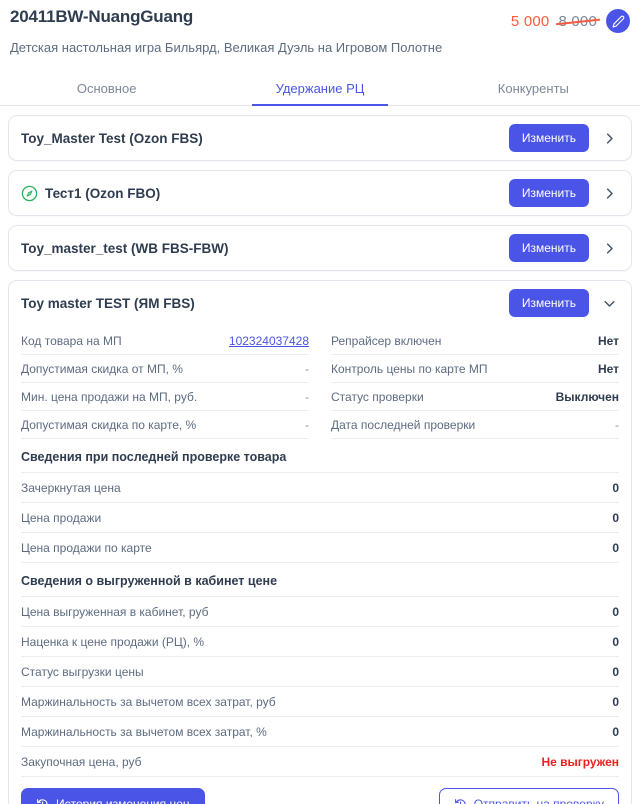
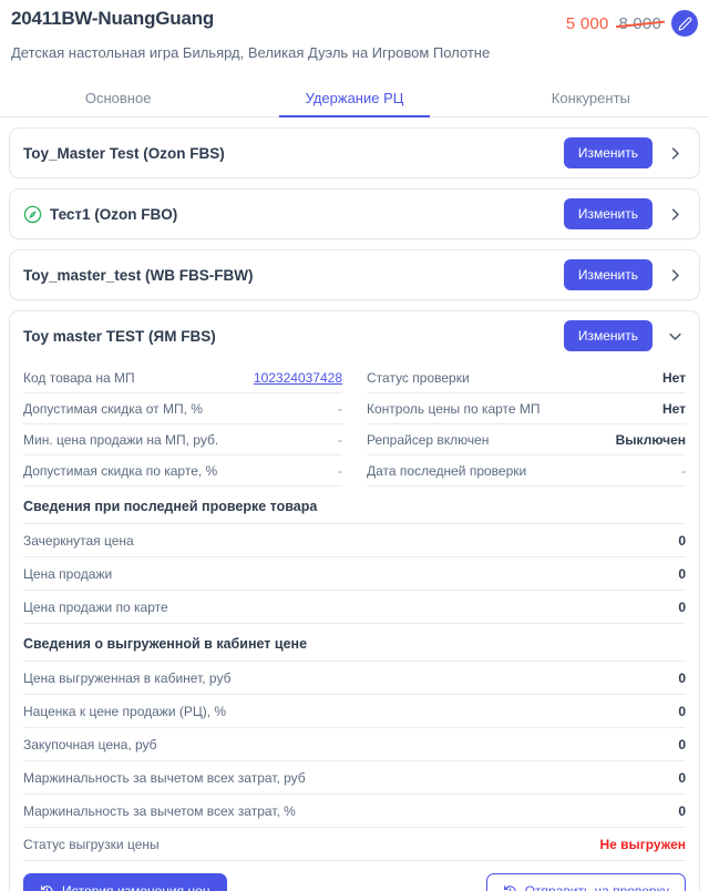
  20411BW-NuangGuang
  5 000
  8 000
  Детская настольная игра Бильярд, Великая Дуэль на Игровом Полотне
  Основное
  Удержание РЦ
  Конкуренты
  Toy_Master Test (Ozon FBS)
  Изменить
  Тест1 (Ozon FBO)
  Изменить
  Toy_master_test (WB FBS-FBW)
  Изменить
  Toy master TEST (ЯМ FBS)
  Изменить
  Код товара на МП
  102324037428
  Допустимая скидка от МП, %
  -
  Мин. цена продажи на МП, руб.
  -
  Допустимая скидка по карте, %
  -
- Репрайсер включен
+ Статус проверки
  Нет
  Контроль цены по карте МП
  Нет
- Статус проверки
+ Репрайсер включен
  Выключен
  Дата последней проверки
  -
  Сведения при последней проверке товара
  Зачеркнутая цена
  0
  Цена продажи
  0
  Цена продажи по карте
  0
  Сведения о выгруженной в кабинет цене
  Цена выгруженная в кабинет, руб
  0
  Наценка к цене продажи (РЦ), %
  0
- Статус выгрузки цены
+ Закупочная цена, руб
  0
  Маржинальность за вычетом всех затрат, руб
  0
  Маржинальность за вычетом всех затрат, %
  0
- Закупочная цена, руб
+ Статус выгрузки цены
  Не выгружен
